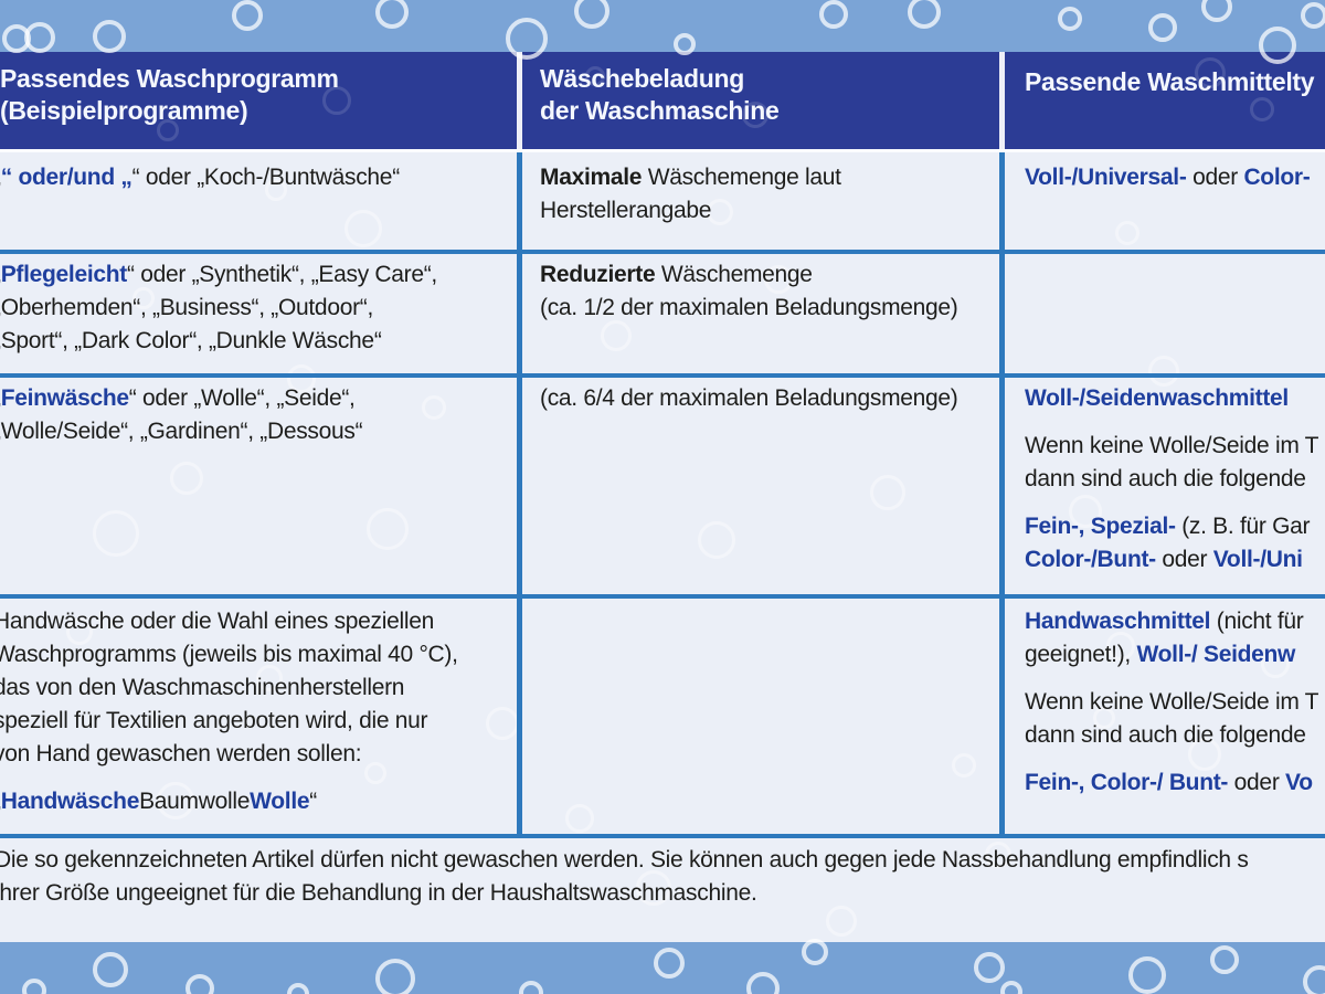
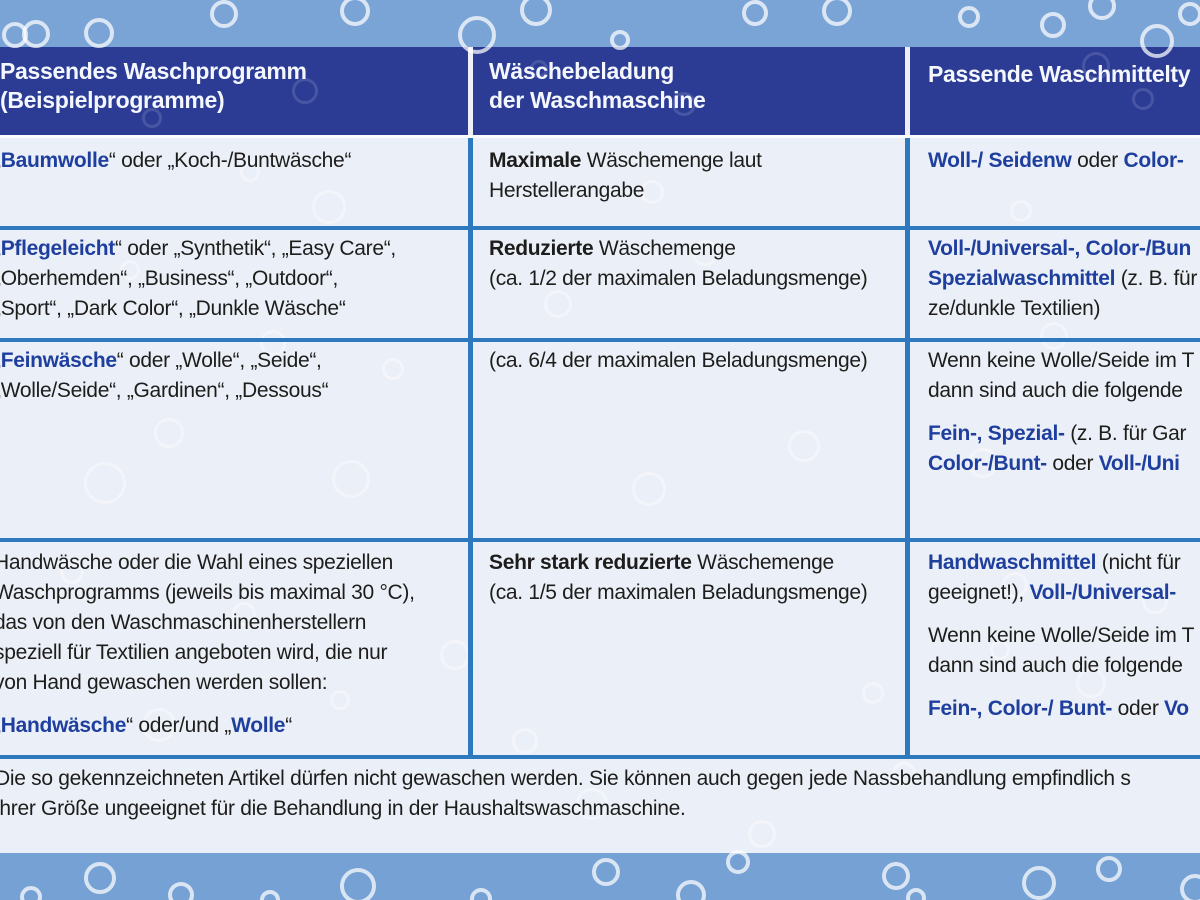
  Passendes Waschprogramm
  (Beispielprogramme)
  Wäschebeladung
  der Waschmaschine
  Passende Waschmittelty
- “ oder/und „“ oder „Koch-/Buntwäsche“
+ Baumwolle“ oder „Koch-/Buntwäsche“
  Maximale Wäschemenge laut
  Herstellerangabe
- Voll-/Universal- oder Color-
+ Woll-/ Seidenw oder Color-
  Pflegeleicht“ oder „Synthetik“, „Easy Care“,
  Oberhemden“, „Business“, „Outdoor“,
  Sport“, „Dark Color“, „Dunkle Wäsche“
  Reduzierte Wäschemenge
  (ca. 1/2 der maximalen Beladungsmenge)
+ Voll-/Universal-, Color-/Bun
+ Spezialwaschmittel (z. B. für
+ ze/dunkle Textilien)
  Feinwäsche“ oder „Wolle“, „Seide“,
  Wolle/Seide“, „Gardinen“, „Dessous“
  (ca. 6/4 der maximalen Beladungsmenge)
- Woll-/Seidenwaschmittel
  Wenn keine Wolle/Seide im T
  dann sind auch die folgende
  Fein-, Spezial- (z. B. für Gar
  Color-/Bunt- oder Voll-/Uni
  Handwäsche oder die Wahl eines speziellen
- Waschprogramms (jeweils bis maximal 40 °C),
+ Waschprogramms (jeweils bis maximal 30 °C),
  as von den Waschmaschinenherstellern
  peziell für Textilien angeboten wird, die nur
  on Hand gewaschen werden sollen:
- HandwäscheBaumwolleWolle“
+ Handwäsche“ oder/und „Wolle“
+ Sehr stark reduzierte Wäschemenge
+ (ca. 1/5 der maximalen Beladungsmenge)
  Handwaschmittel (nicht für
- geeignet!), Woll-/ Seidenw
+ geeignet!), Voll-/Universal-
  Wenn keine Wolle/Seide im T
  dann sind auch die folgende
  Fein-, Color-/ Bunt- oder Vo
  Die so gekennzeichneten Artikel dürfen nicht gewaschen werden. Sie können auch gegen jede Nassbehandlung empfindlich s
  hrer Größe ungeeignet für die Behandlung in der Haushaltswaschmaschine.
